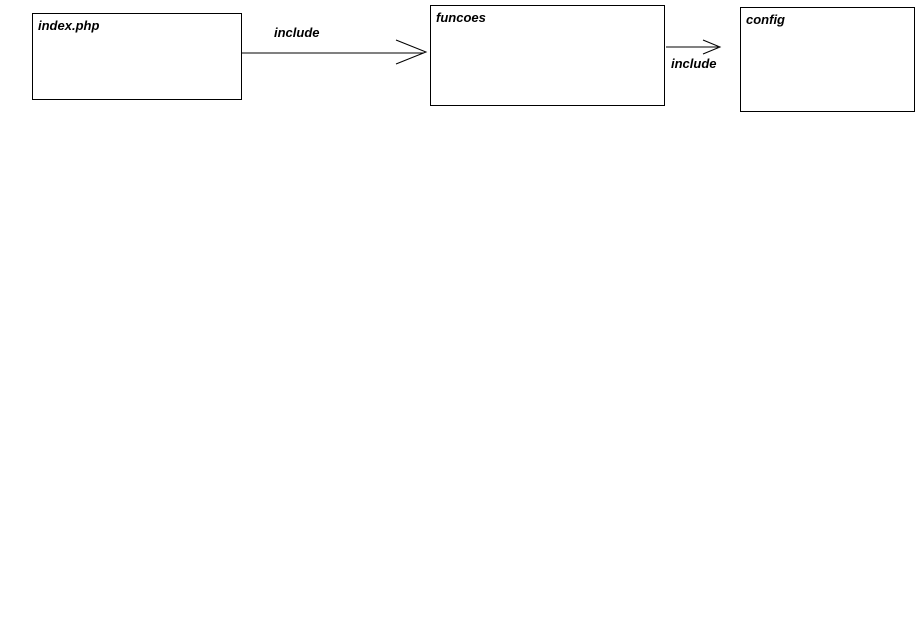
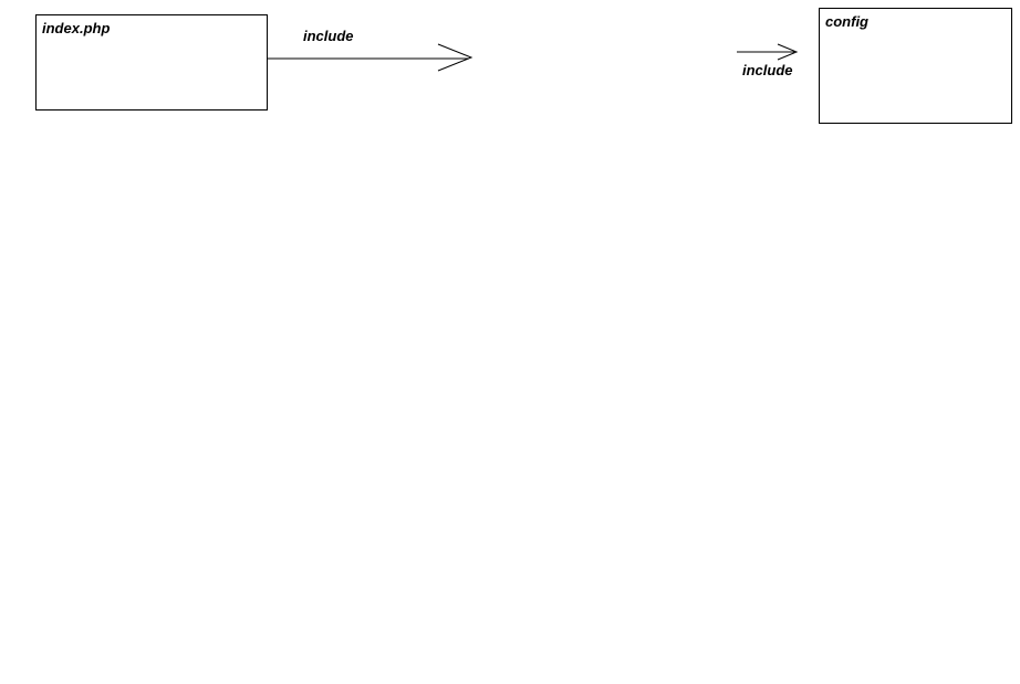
  index.php
- funcoes
  config
  include
  include
